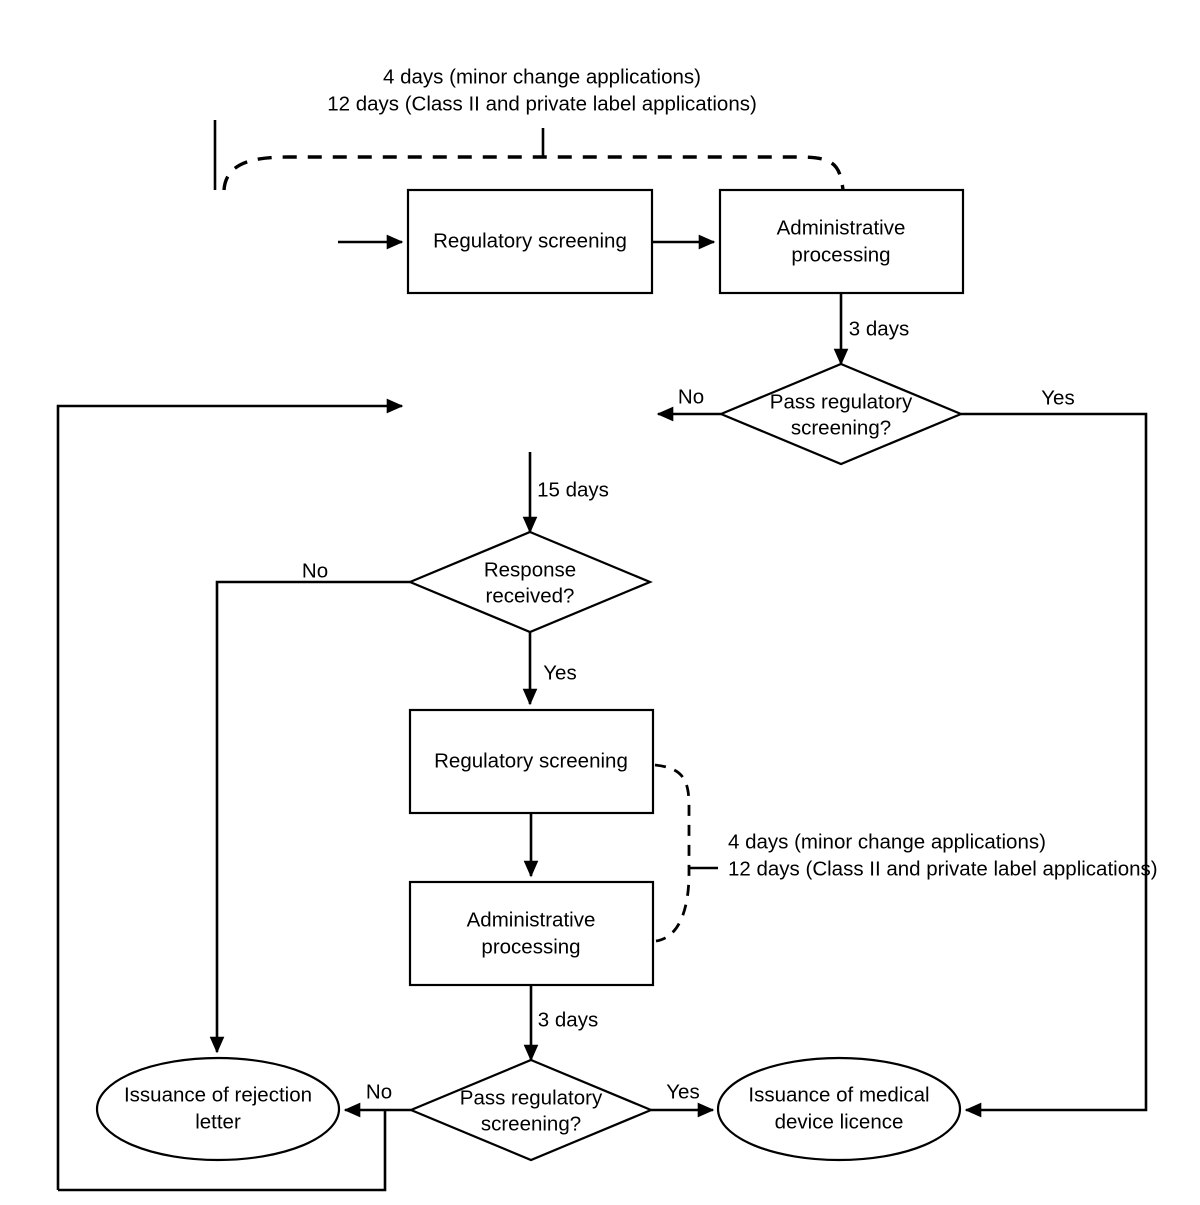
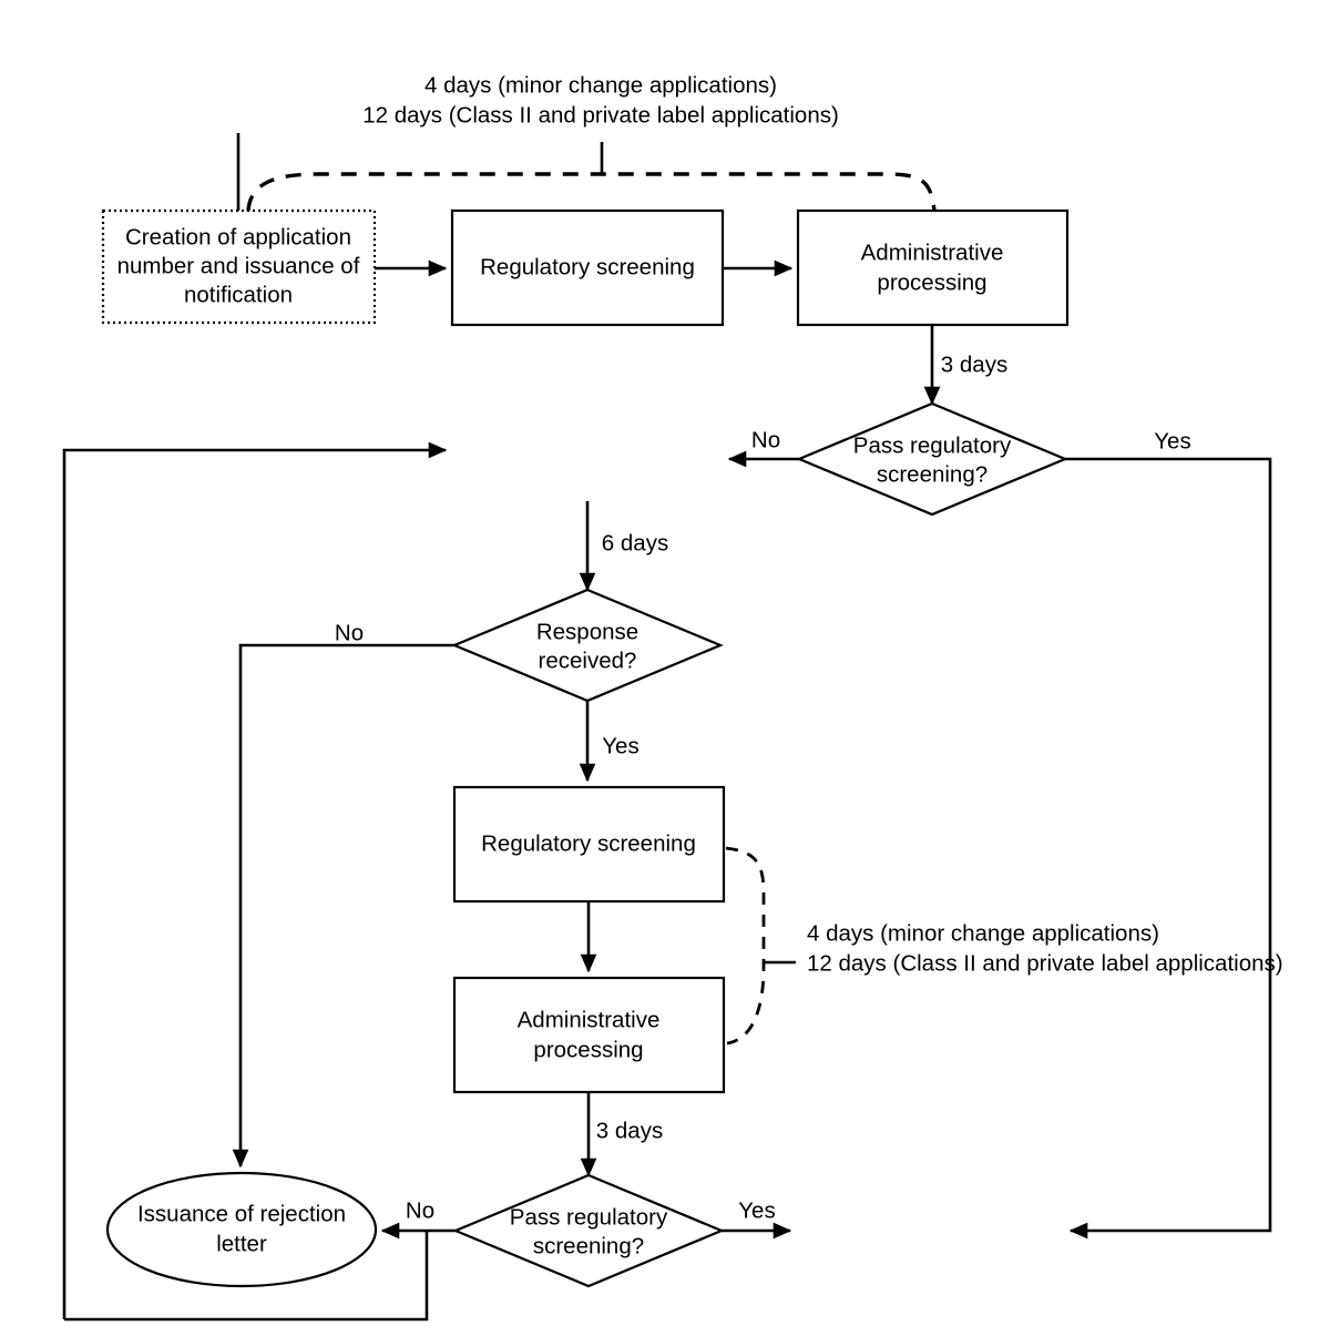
  4 days (minor change applications)
  12 days (Class II and private label applications)
+ Creation of application
+ number and issuance of
+ notification
  Regulatory screening
  Administrative
  processing
  3 days
  Pass regulatory
  screening?
  No
  Yes
- 15 days
+ 6 days
  Response
  received?
  No
  Yes
  Regulatory screening
  Administrative
  processing
  4 days (minor change applications)
  12 days (Class II and private label applications)
  3 days
  Pass regulatory
  screening?
  Issuance of rejection
  letter
- Issuance of medical
- device licence
  No
  Yes
